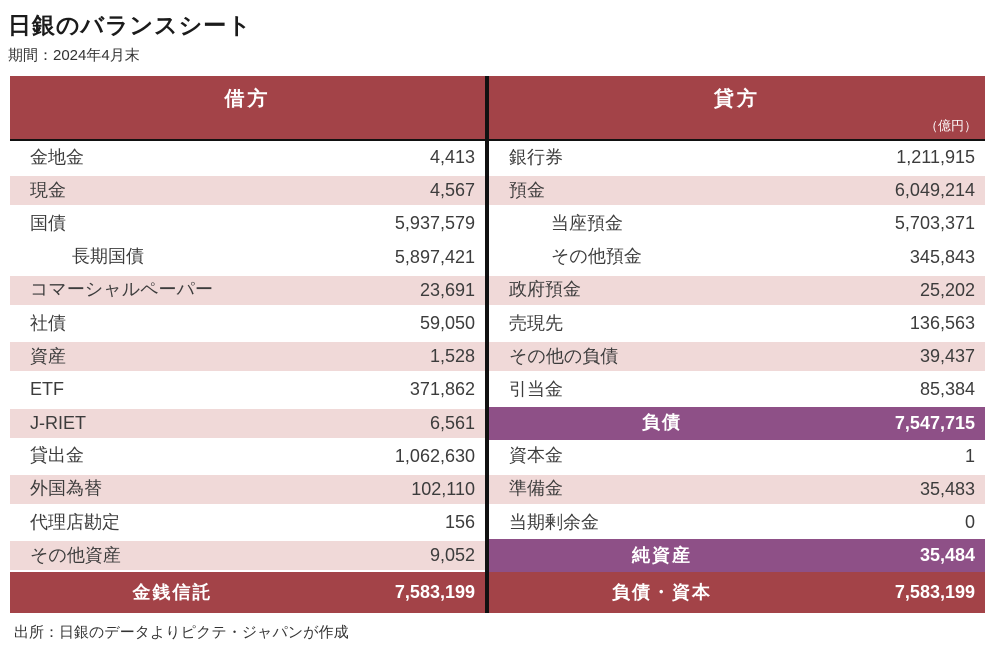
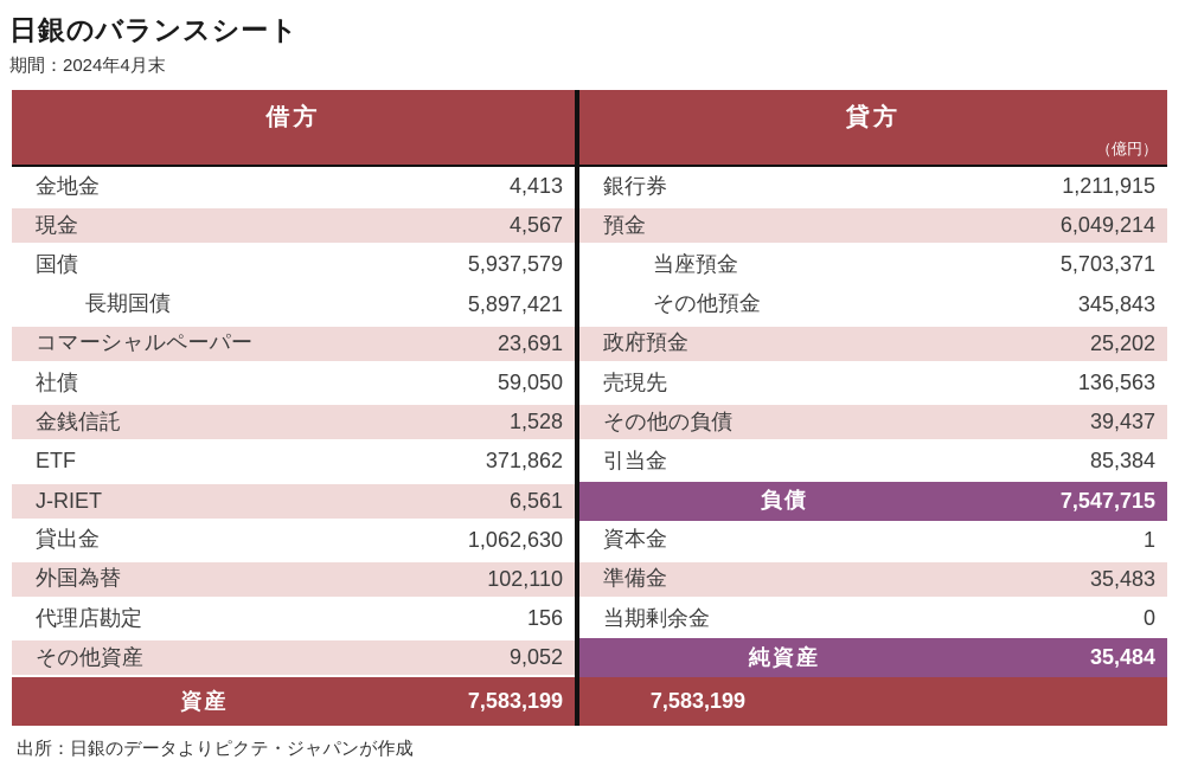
  日銀のバランスシート
  期間：2024年4月末
  借方
  金地金
  4,413
  現金
  4,567
  国債
  5,937,579
  長期国債
  5,897,421
  コマーシャルペーパー
  23,691
  社債
  59,050
- 資産
+ 金銭信託
  1,528
  ETF
  371,862
  J-RIET
  6,561
  貸出金
  1,062,630
  外国為替
  102,110
  代理店勘定
  156
  その他資産
  9,052
- 金銭信託
+ 資産
  7,583,199
  貸方
  （億円）
  銀行券
  1,211,915
  預金
  6,049,214
  当座預金
  5,703,371
  その他預金
  345,843
  政府預金
  25,202
  売現先
  136,563
  その他の負債
  39,437
  引当金
  85,384
  負債
  7,547,715
  資本金
  1
  準備金
  35,483
  当期剰余金
  0
  純資産
  35,484
- 負債・資本
  7,583,199
  出所：日銀のデータよりピクテ・ジャパンが作成
